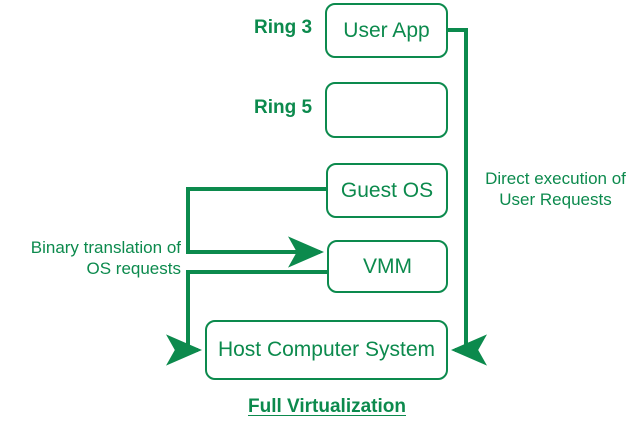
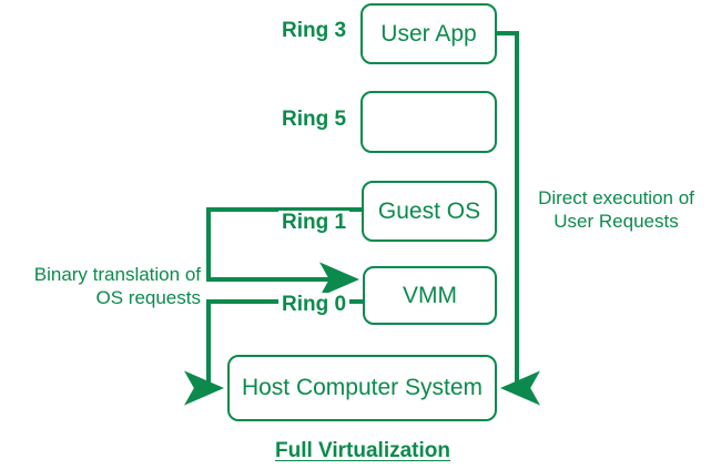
  User App
  Guest OS
  VMM
  Host Computer System
  Ring 3
  Ring 5
+ Ring 1
+ Ring 0
  Binary translation of
  OS requests
  Direct execution of
  User Requests
  Full Virtualization
